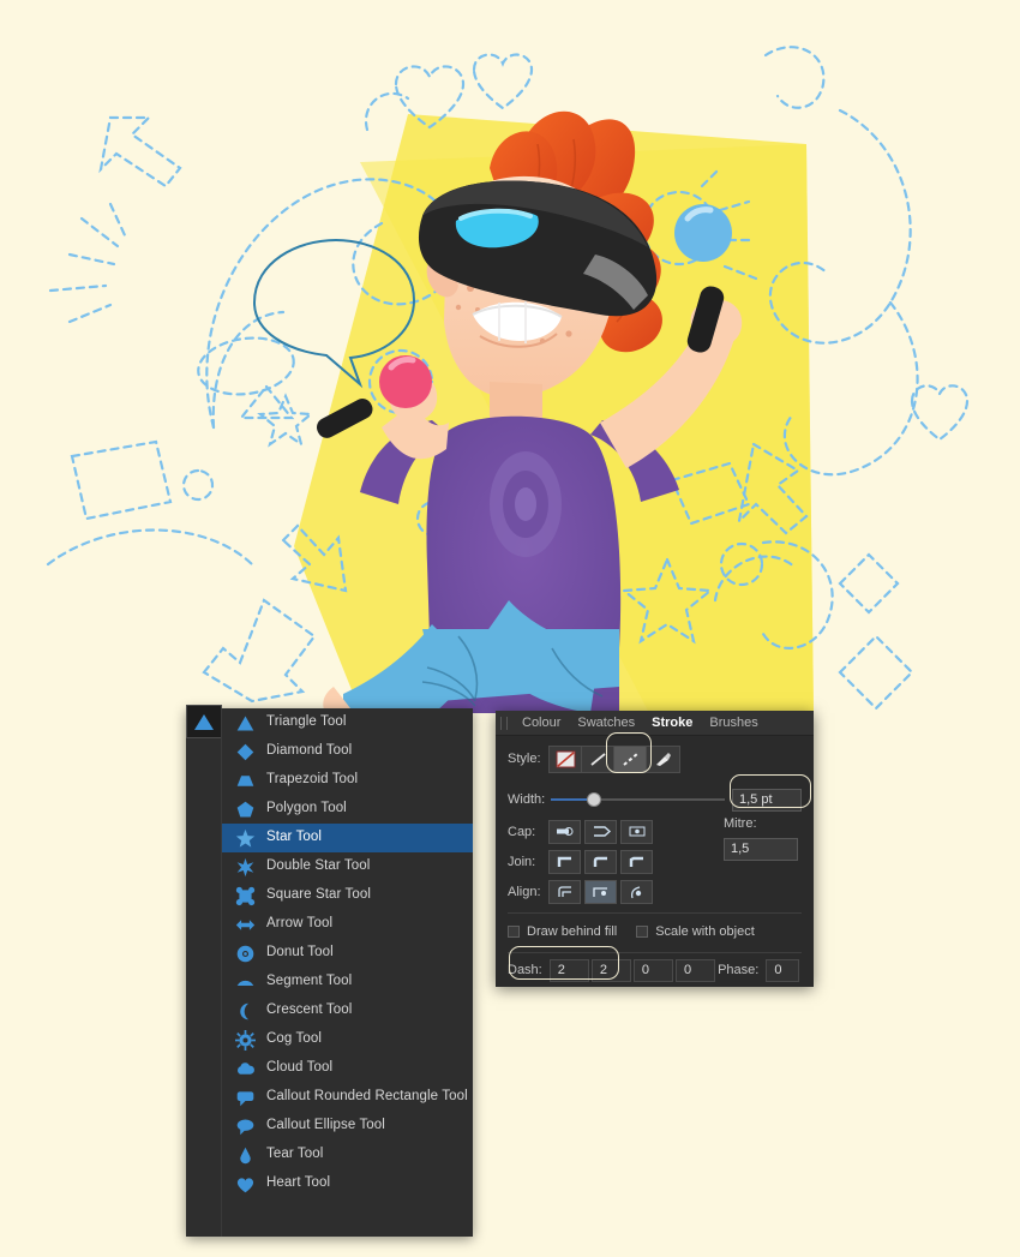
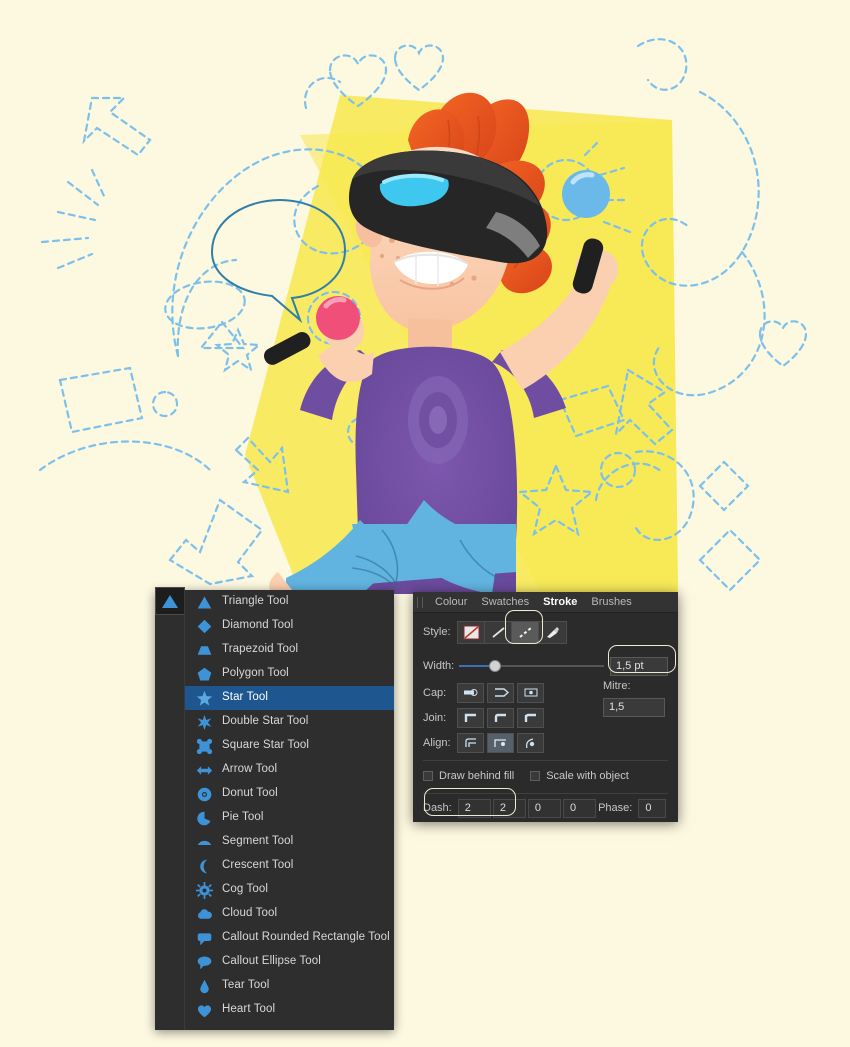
  Triangle Tool
  Diamond Tool
  Trapezoid Tool
  Polygon Tool
  Star Tool
  Double Star Tool
  Square Star Tool
  Arrow Tool
  Donut Tool
+ Pie Tool
  Segment Tool
  Crescent Tool
  Cog Tool
  Cloud Tool
  Callout Rounded Rectangle Tool
  Callout Ellipse Tool
  Tear Tool
  Heart Tool
  Colour
  Swatches
  Stroke
  Brushes
  Style:
  Width:
  1,5 pt
  Cap:
  Join:
  Align:
  Mitre:
  1,5
  Draw behind fill
  Scale with object
  Dash:
  2
  2
  0
  0
  Phase:
  0
